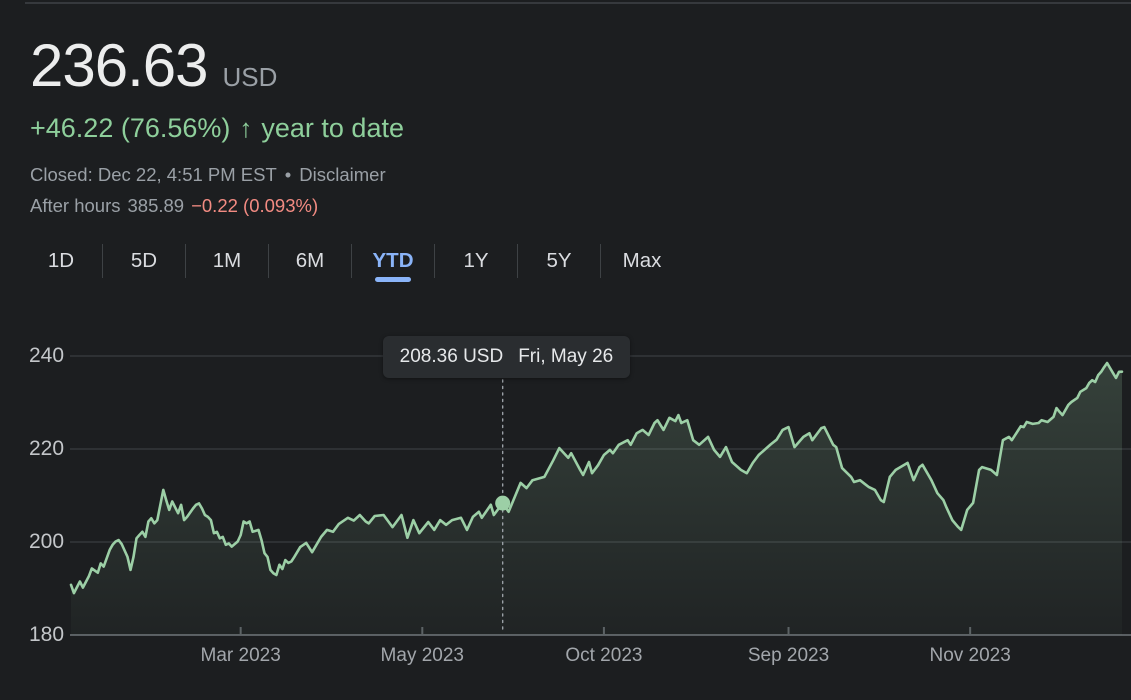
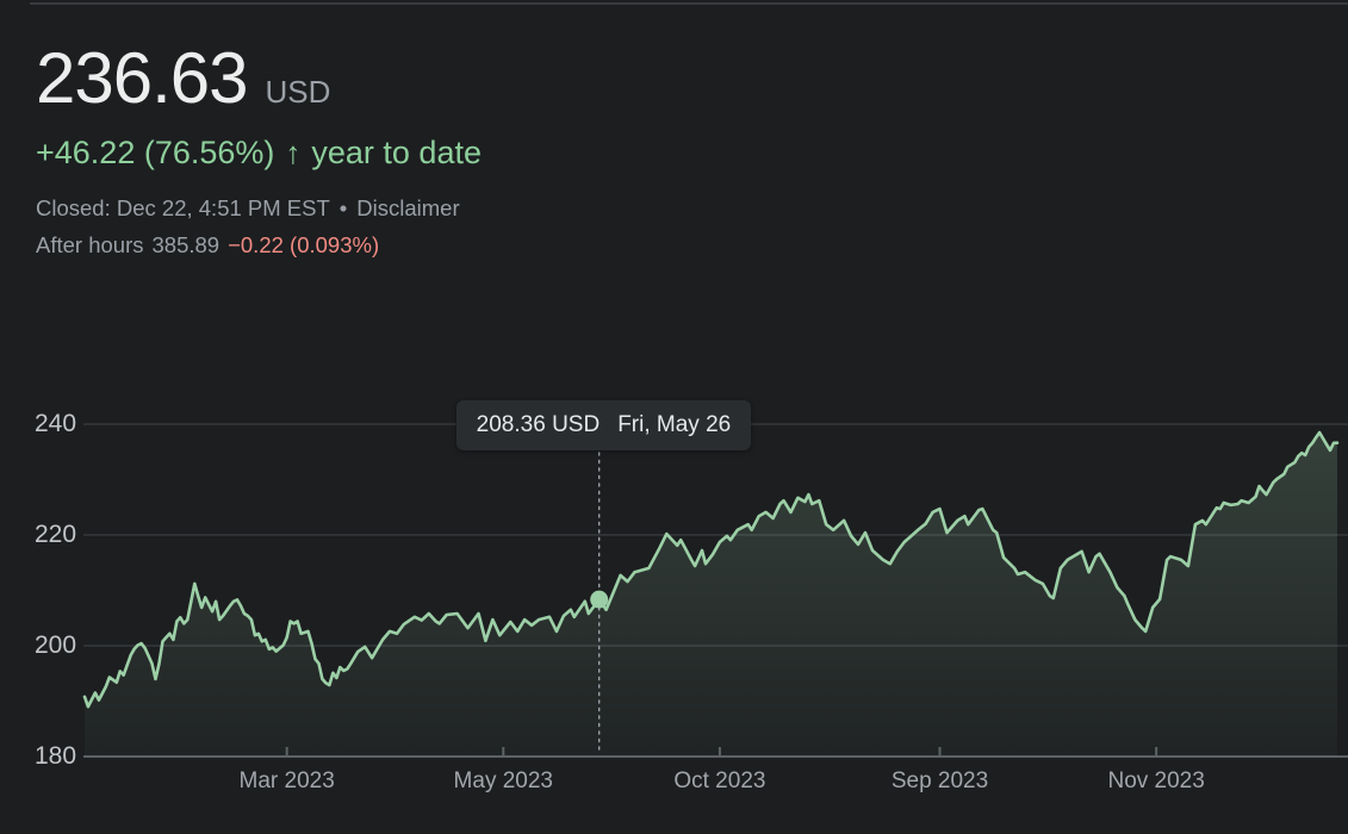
  236.63
  USD
  +46.22 (76.56%)
  ↑
  year to date
  Closed: Dec 22, 4:51 PM EST
  •
  Disclaimer
  After hours
  385.89
  −0.22 (0.093%)
- 1D
- 5D
- 1M
- 6M
- YTD
- 1Y
- 5Y
- Max
  240
  220
  200
  180
  Mar 2023
  May 2023
  Oct 2023
  Sep 2023
  Nov 2023
  208.36 USD
  Fri, May 26
